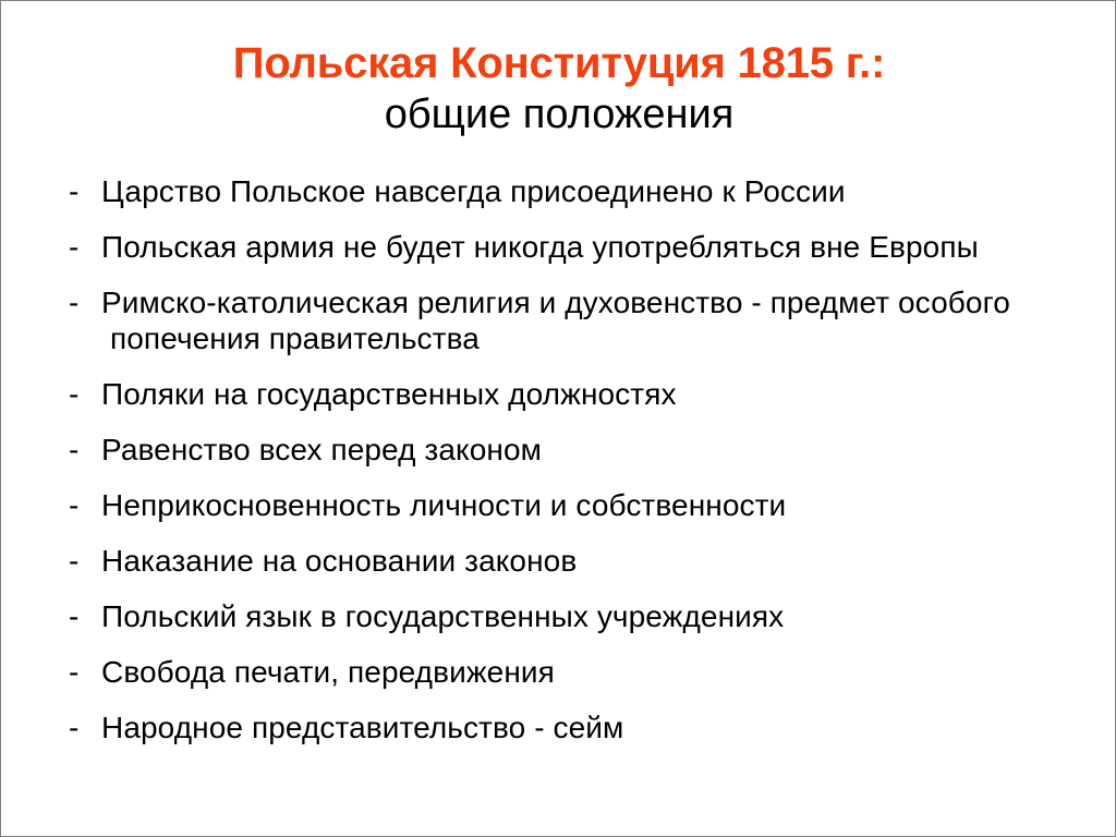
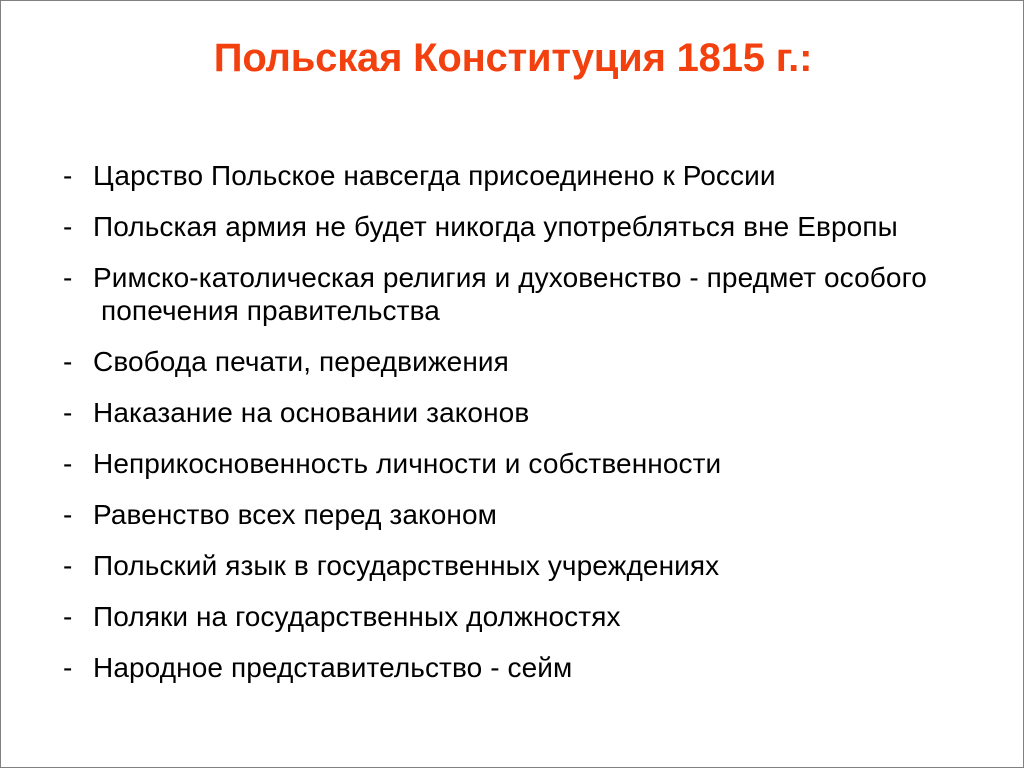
  Польская Конституция 1815 г.:
- общие положения
  -
  Царство Польское навсегда присоединено к России
  -
  Польская армия не будет никогда употребляться вне Европы
  -
  Римско-католическая религия и духовенство - предмет особого попечения правительства
  -
- Поляки на государственных должностях
+ Свобода печати, передвижения
  -
- Равенство всех перед законом
+ Наказание на основании законов
  -
  Неприкосновенность личности и собственности
  -
- Наказание на основании законов
+ Равенство всех перед законом
  -
  Польский язык в государственных учреждениях
  -
- Свобода печати, передвижения
+ Поляки на государственных должностях
  -
  Народное представительство - сейм
